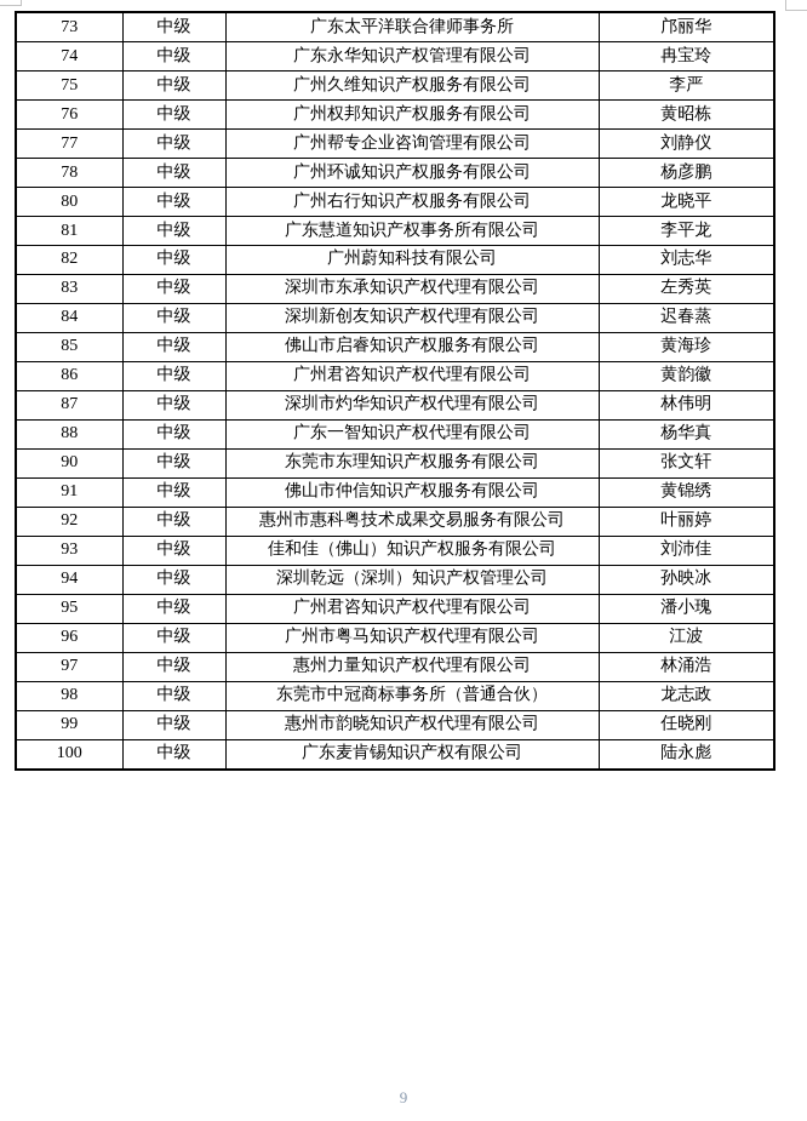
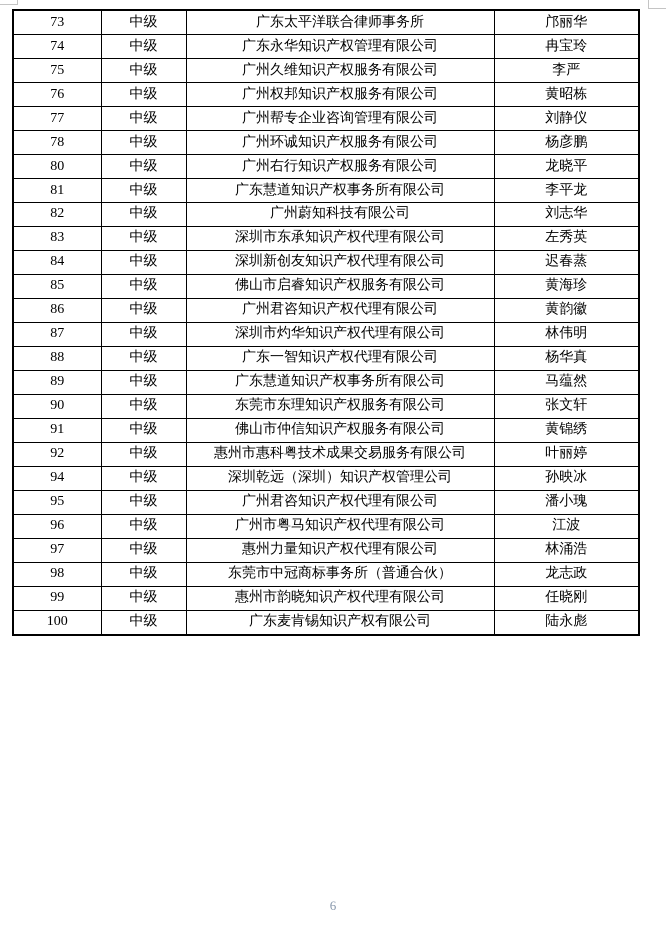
  73	中级	广东太平洋联合律师事务所	邝丽华
  74	中级	广东永华知识产权管理有限公司	冉宝玲
  75	中级	广州久维知识产权服务有限公司	李严
  76	中级	广州权邦知识产权服务有限公司	黄昭栋
  77	中级	广州帮专企业咨询管理有限公司	刘静仪
  78	中级	广州环诚知识产权服务有限公司	杨彦鹏
  80	中级	广州右行知识产权服务有限公司	龙晓平
  81	中级	广东慧道知识产权事务所有限公司	李平龙
  82	中级	广州蔚知科技有限公司	刘志华
  83	中级	深圳市东承知识产权代理有限公司	左秀英
  84	中级	深圳新创友知识产权代理有限公司	迟春蒸
  85	中级	佛山市启睿知识产权服务有限公司	黄海珍
  86	中级	广州君咨知识产权代理有限公司	黄韵徽
  87	中级	深圳市灼华知识产权代理有限公司	林伟明
  88	中级	广东一智知识产权代理有限公司	杨华真
+ 89	中级	广东慧道知识产权事务所有限公司	马蕴然
  90	中级	东莞市东理知识产权服务有限公司	张文轩
  91	中级	佛山市仲信知识产权服务有限公司	黄锦绣
  92	中级	惠州市惠科粤技术成果交易服务有限公司	叶丽婷
- 93	中级	佳和佳（佛山）知识产权服务有限公司	刘沛佳
  94	中级	深圳乾远（深圳）知识产权管理公司	孙映冰
  95	中级	广州君咨知识产权代理有限公司	潘小瑰
  96	中级	广州市粤马知识产权代理有限公司	江波
  97	中级	惠州力量知识产权代理有限公司	林涌浩
  98	中级	东莞市中冠商标事务所（普通合伙）	龙志政
  99	中级	惠州市韵晓知识产权代理有限公司	任晓刚
  100	中级	广东麦肯锡知识产权有限公司	陆永彪
- 9
+ 6
